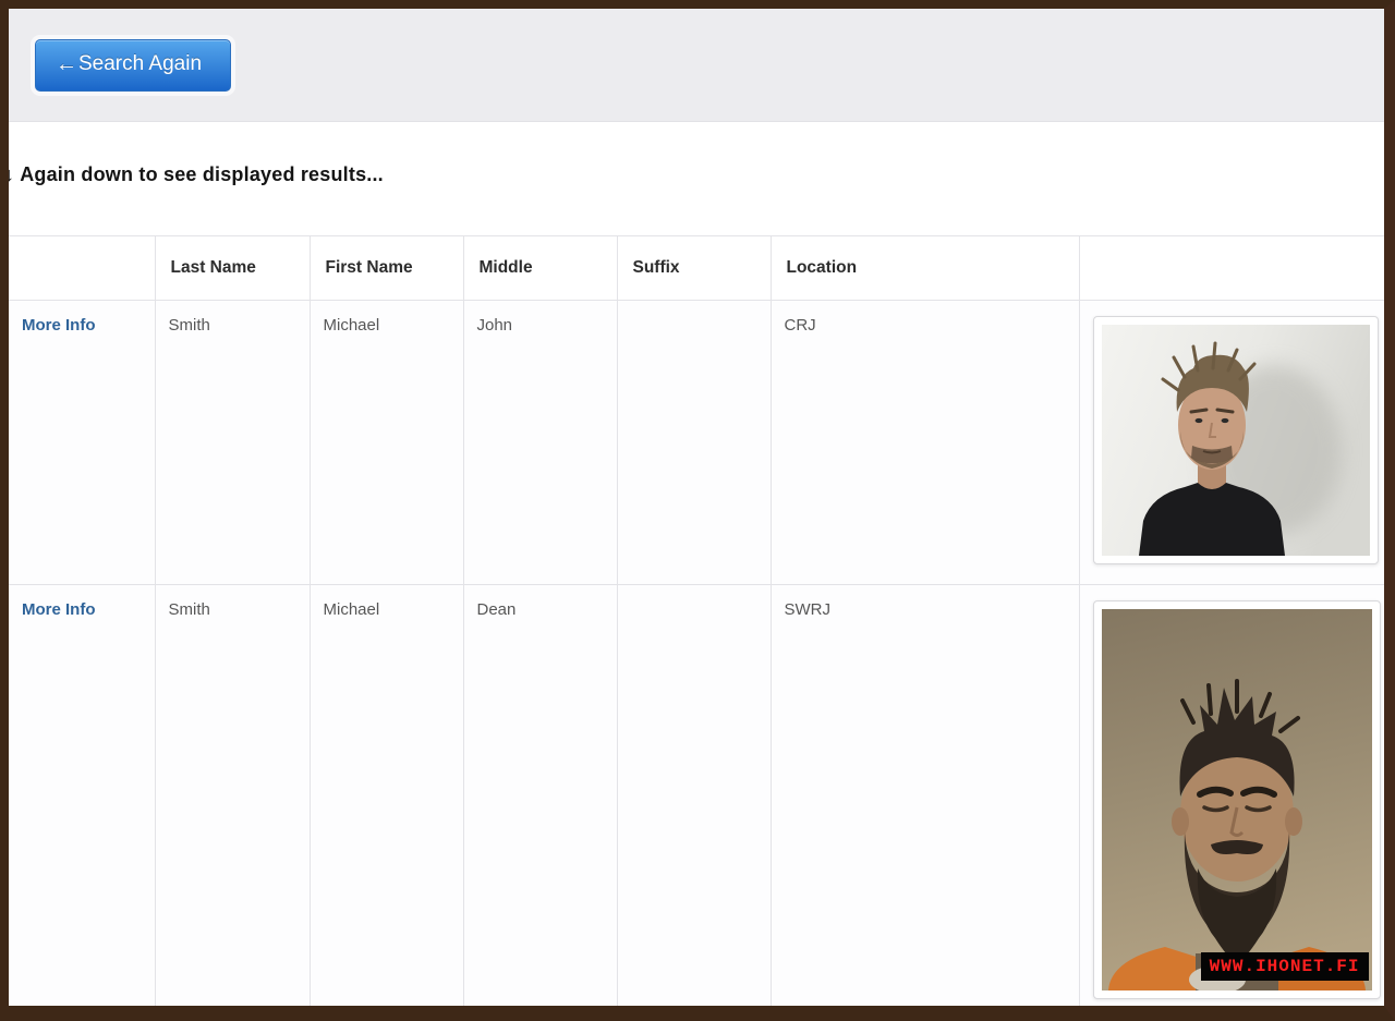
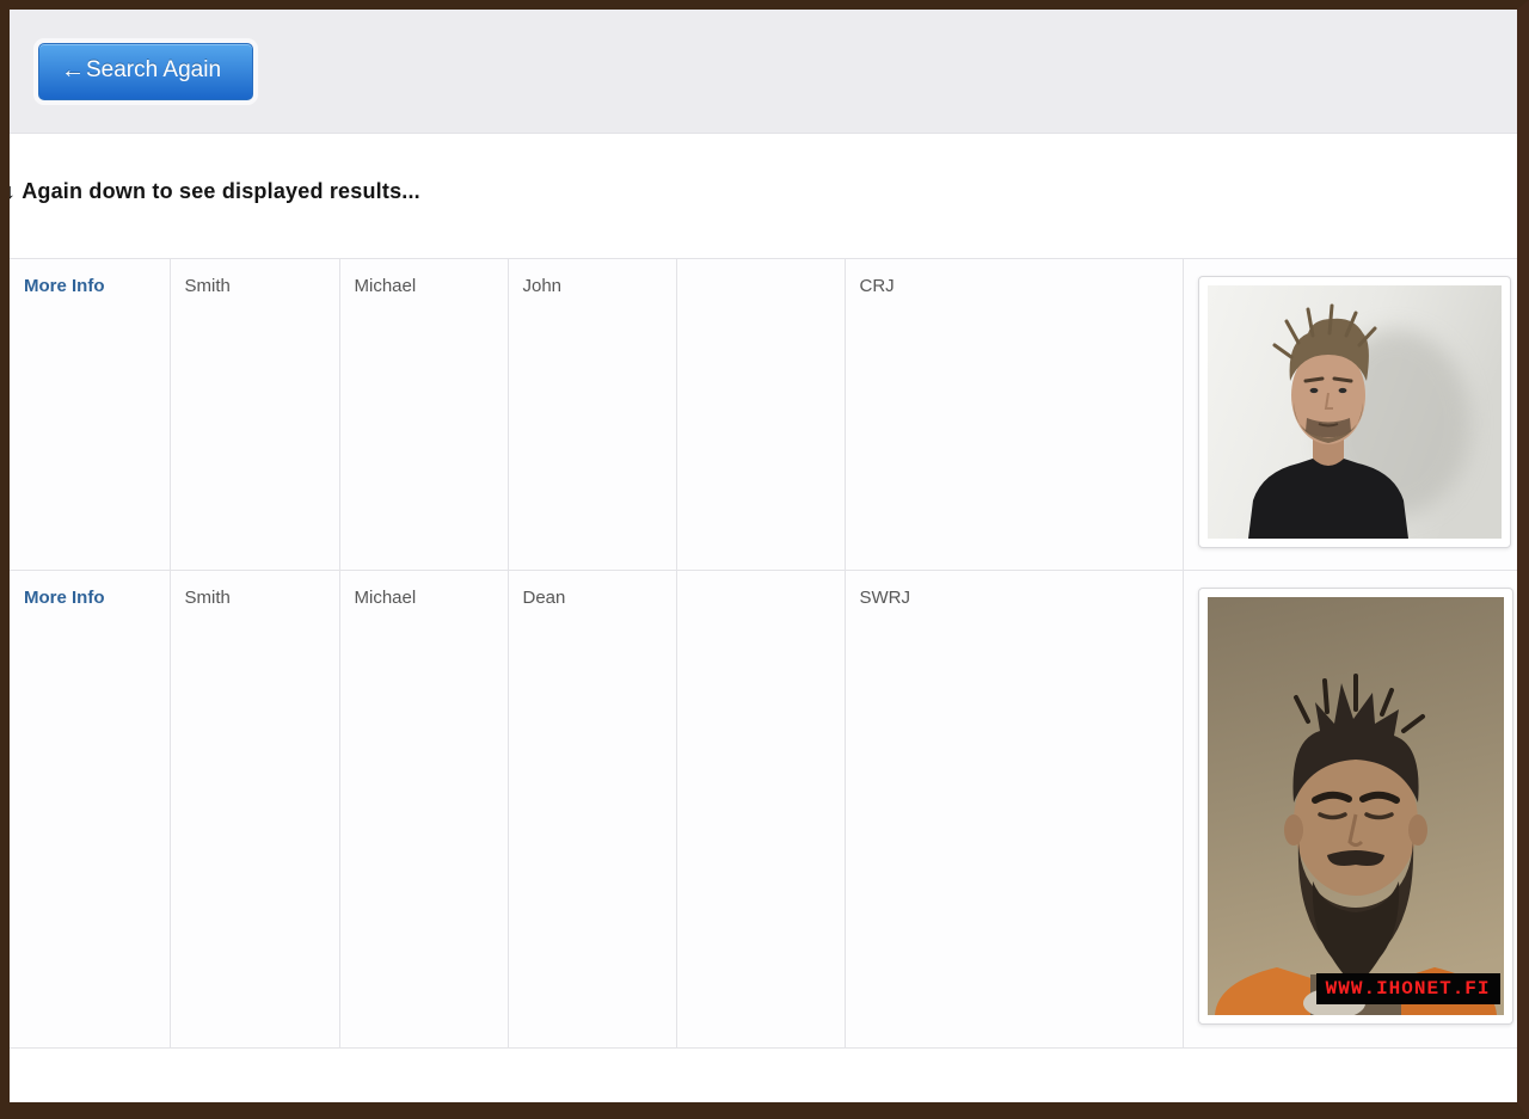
  ←
  Search Again
  ↓ Again down to see displayed results...
- 	Last Name	First Name	Middle	Suffix	Location
  More Info	Smith	Michael	John		CRJ
  More Info	Smith	Michael	Dean		SWRJ	WWW.IHONET.FI
